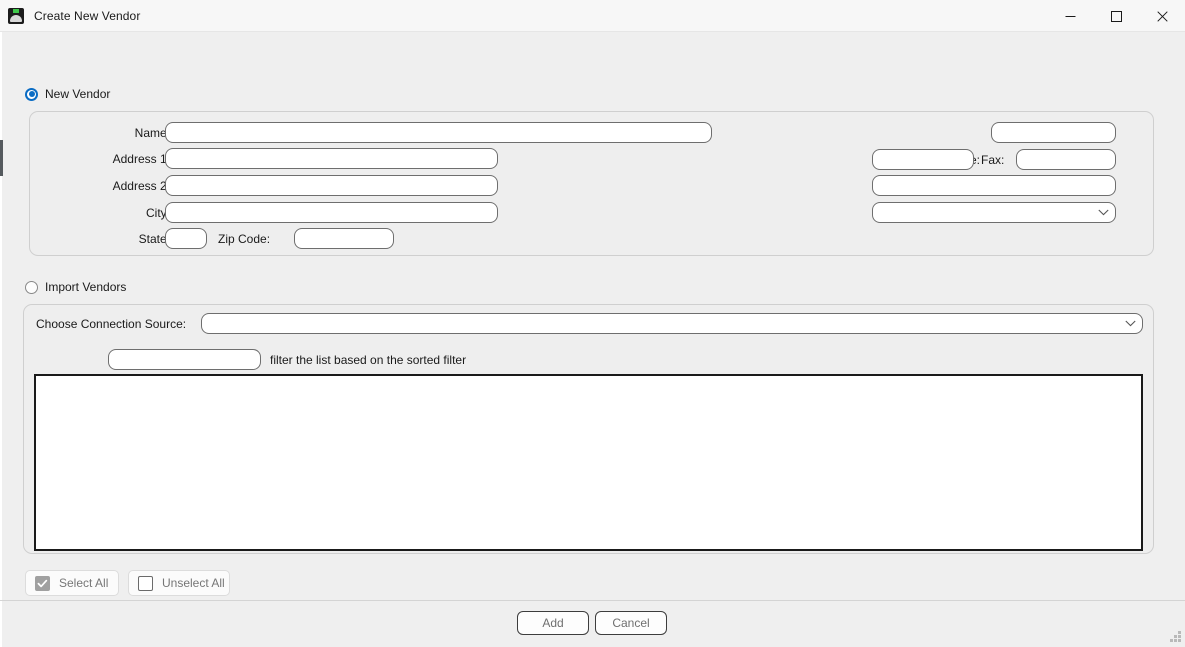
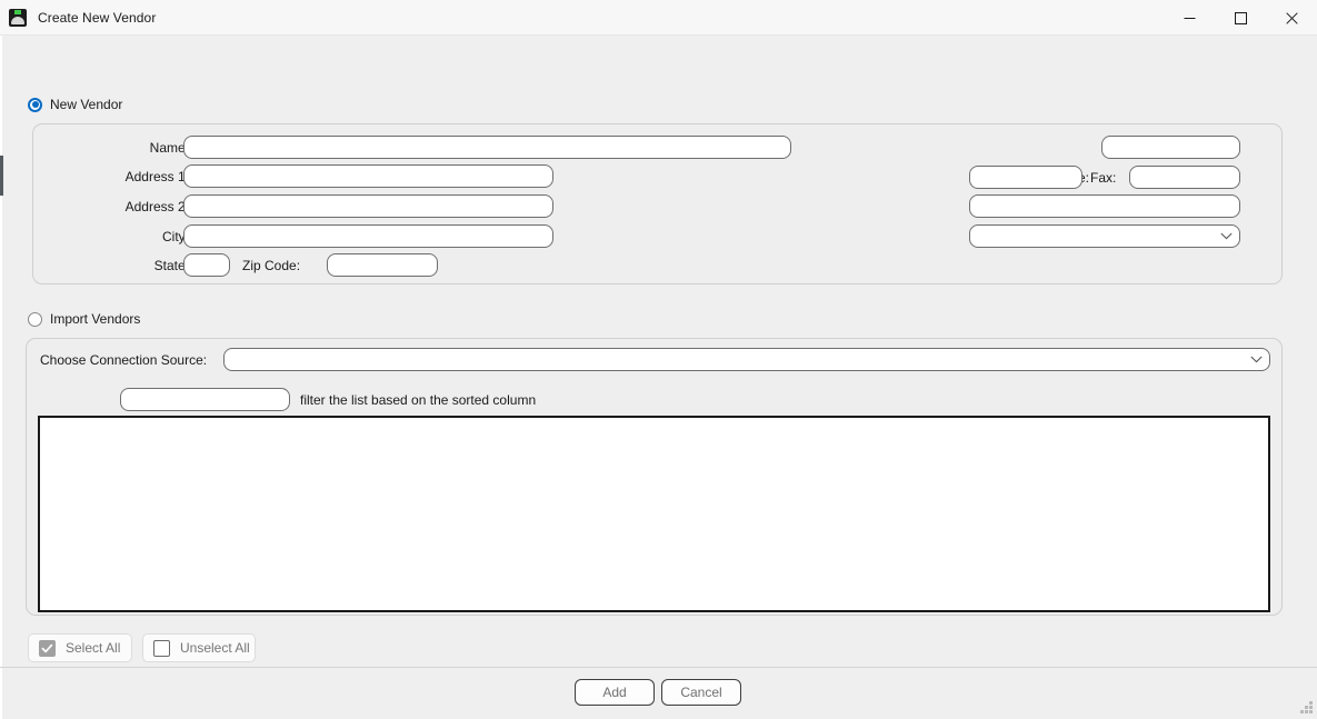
  Create New Vendor
  New Vendor
  Name
  Address 1
  Address 2
  City
  State
  Zip Code:
  Fax:
  Import Vendors
  Choose Connection Source:
- filter the list based on the sorted filter
+ filter the list based on the sorted column
  Select All
  Unselect All
  Add
  Cancel
